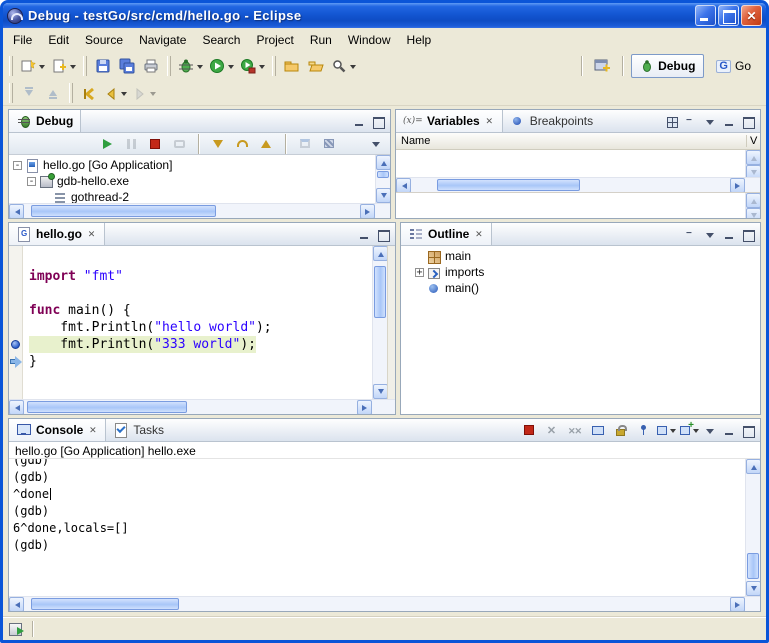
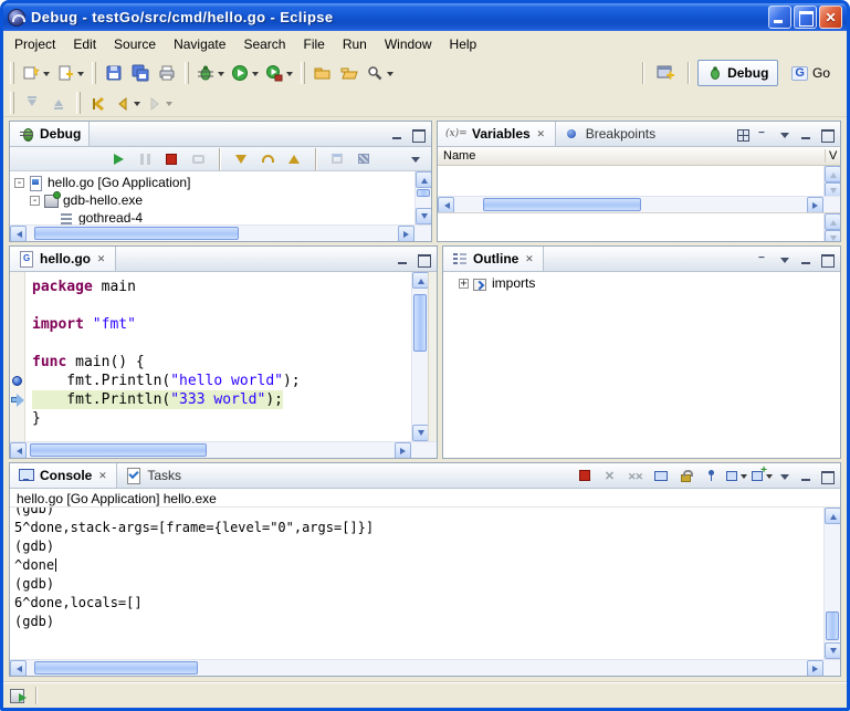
  Debug - testGo/src/cmd/hello.go - Eclipse
- File
+ Project
  Edit
  Source
  Navigate
  Search
- Project
+ File
  Run
  Window
  Help
  Debug
  G
  Go
  Debug
  -
  hello.go [Go Application]
  -
  gdb-hello.exe
- gothread-2
+ gothread-4
  Variables
  Breakpoints
  Name
  V
  hello.go
+ package main
  import "fmt"
  func main() {
  fmt.Println("hello world");
  fmt.Println("333 world");
  }
  Outline
- main
  +
  imports
- main()
  Console
  Tasks
  hello.go [Go Application] hello.exe
  (gdb)
+ 5^done,stack-args=[frame={level="0",args=[]}]
  (gdb)
  ^done
  (gdb)
  6^done,locals=[]
  (gdb)
